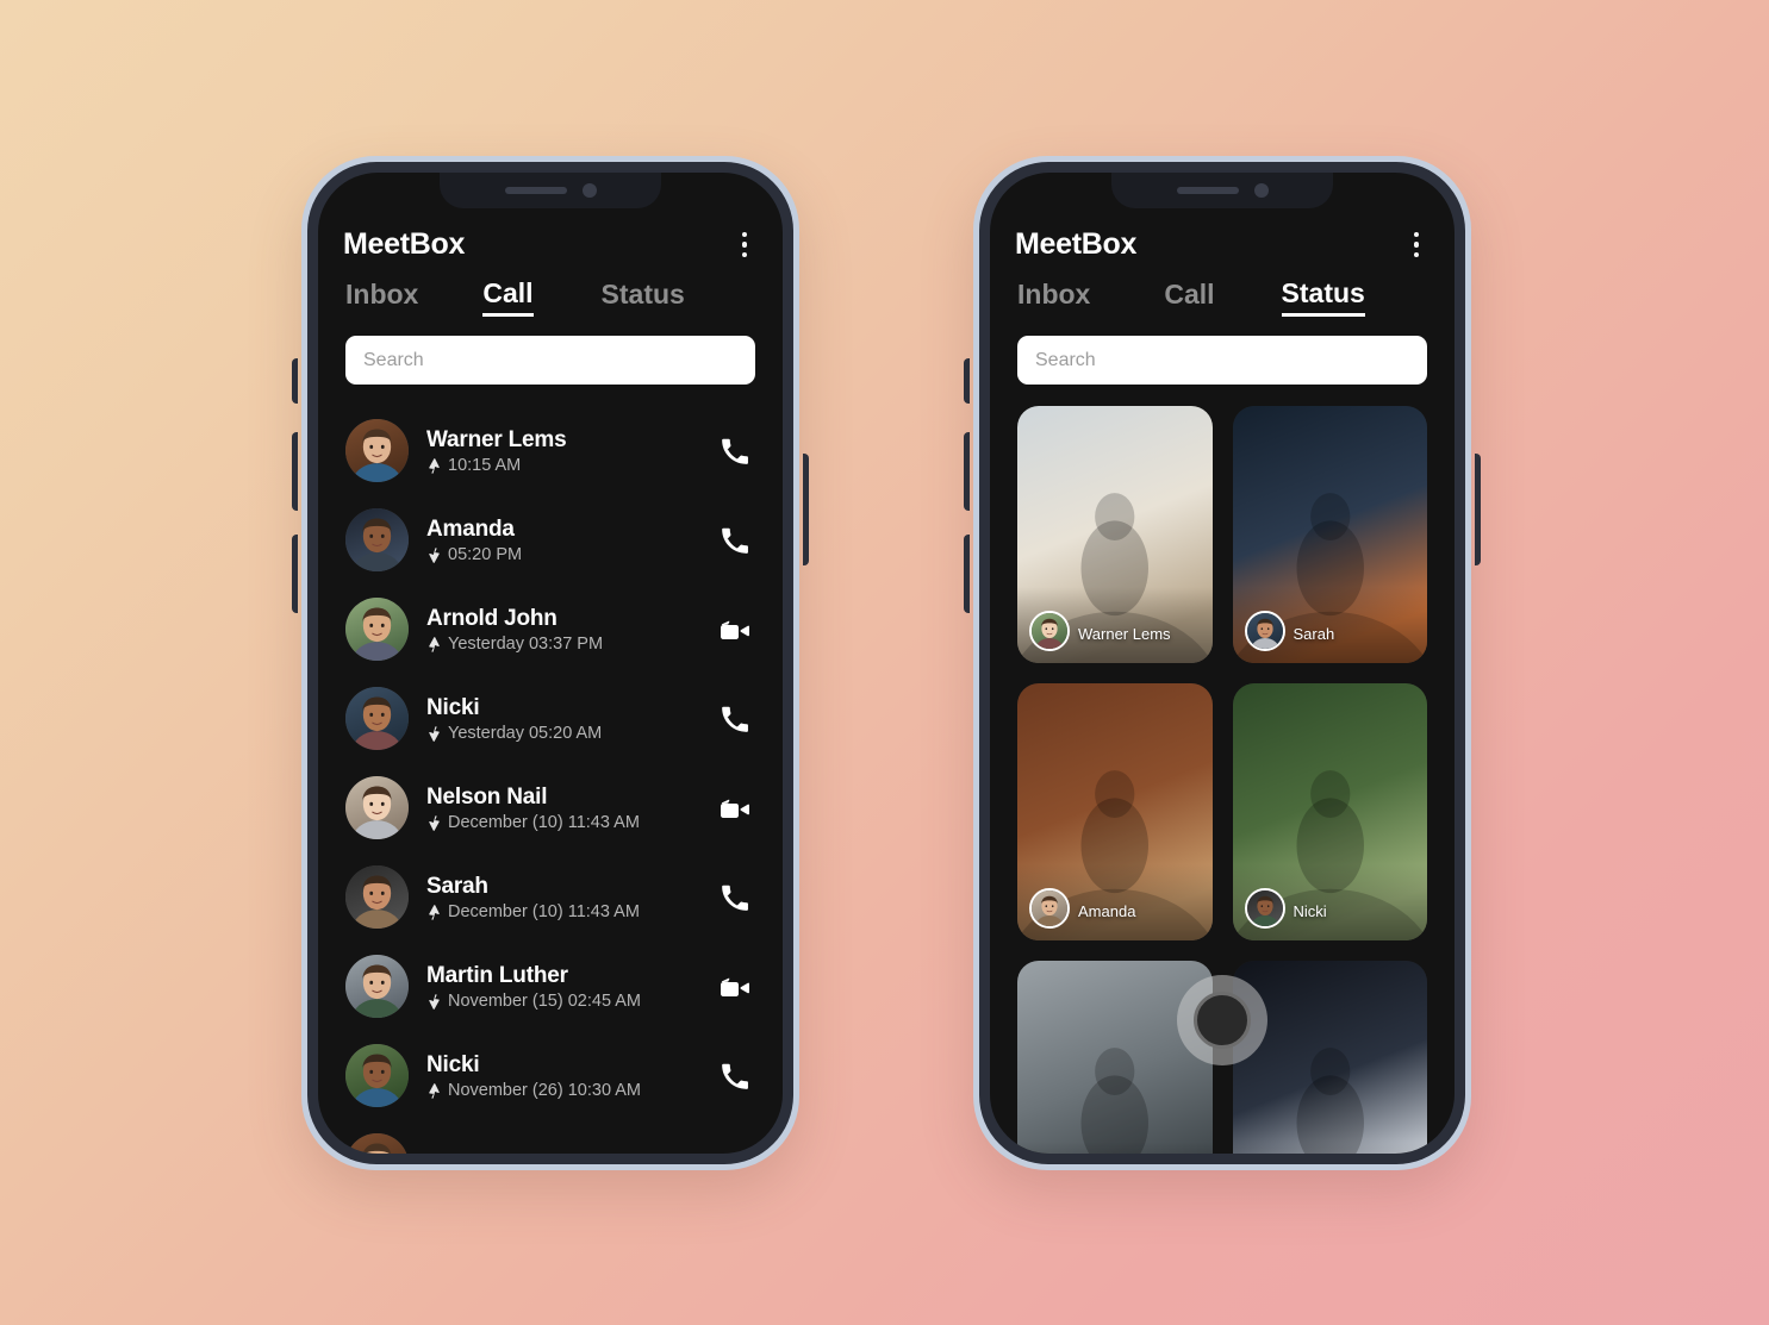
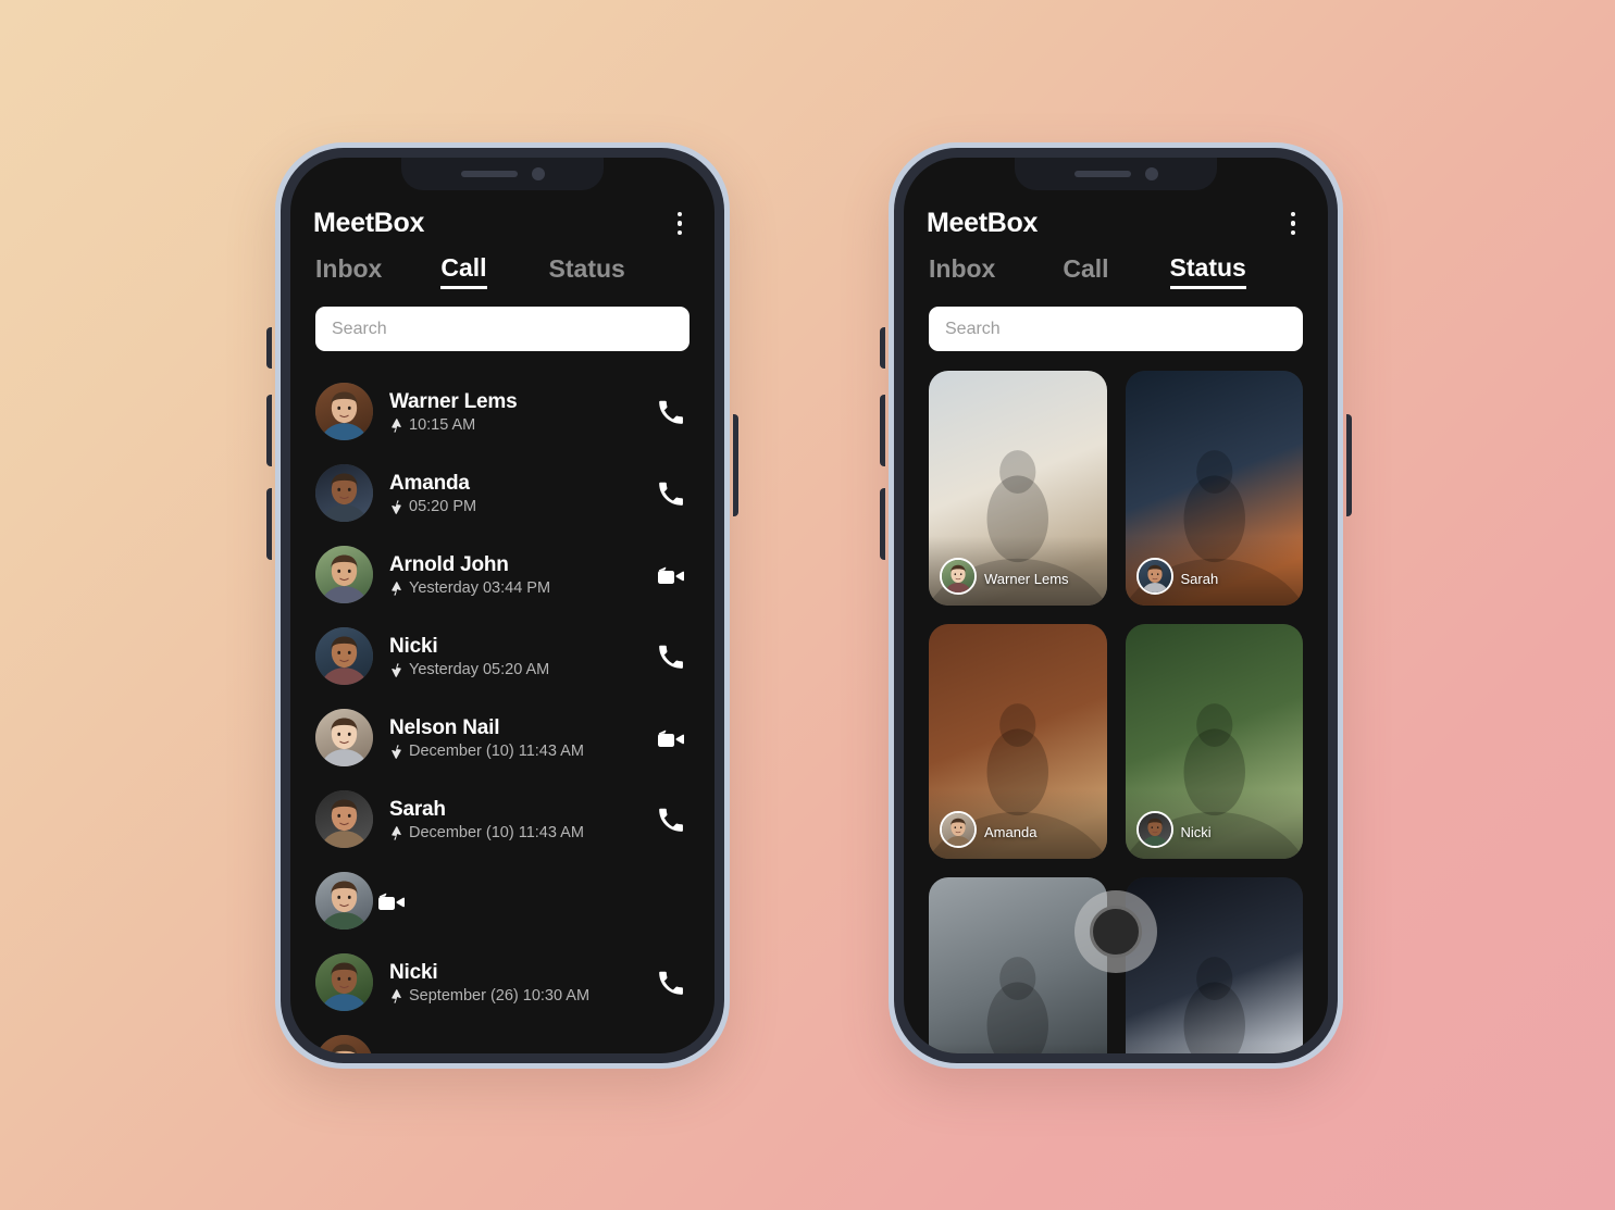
  MeetBox
  Inbox
  Call
  Status
  Search
  Warner Lems
  10:15 AM
  Amanda
  05:20 PM
  Arnold John
- Yesterday 03:37 PM
+ Yesterday 03:44 PM
  Nicki
  Yesterday 05:20 AM
  Nelson Nail
  December (10) 11:43 AM
  Sarah
  December (10) 11:43 AM
- Martin Luther
- November (15) 02:45 AM
  Nicki
- November (26) 10:30 AM
+ September (26) 10:30 AM
  MeetBox
  Inbox
  Call
  Status
  Search
  Warner Lems
  Sarah
  Amanda
  Nicki
